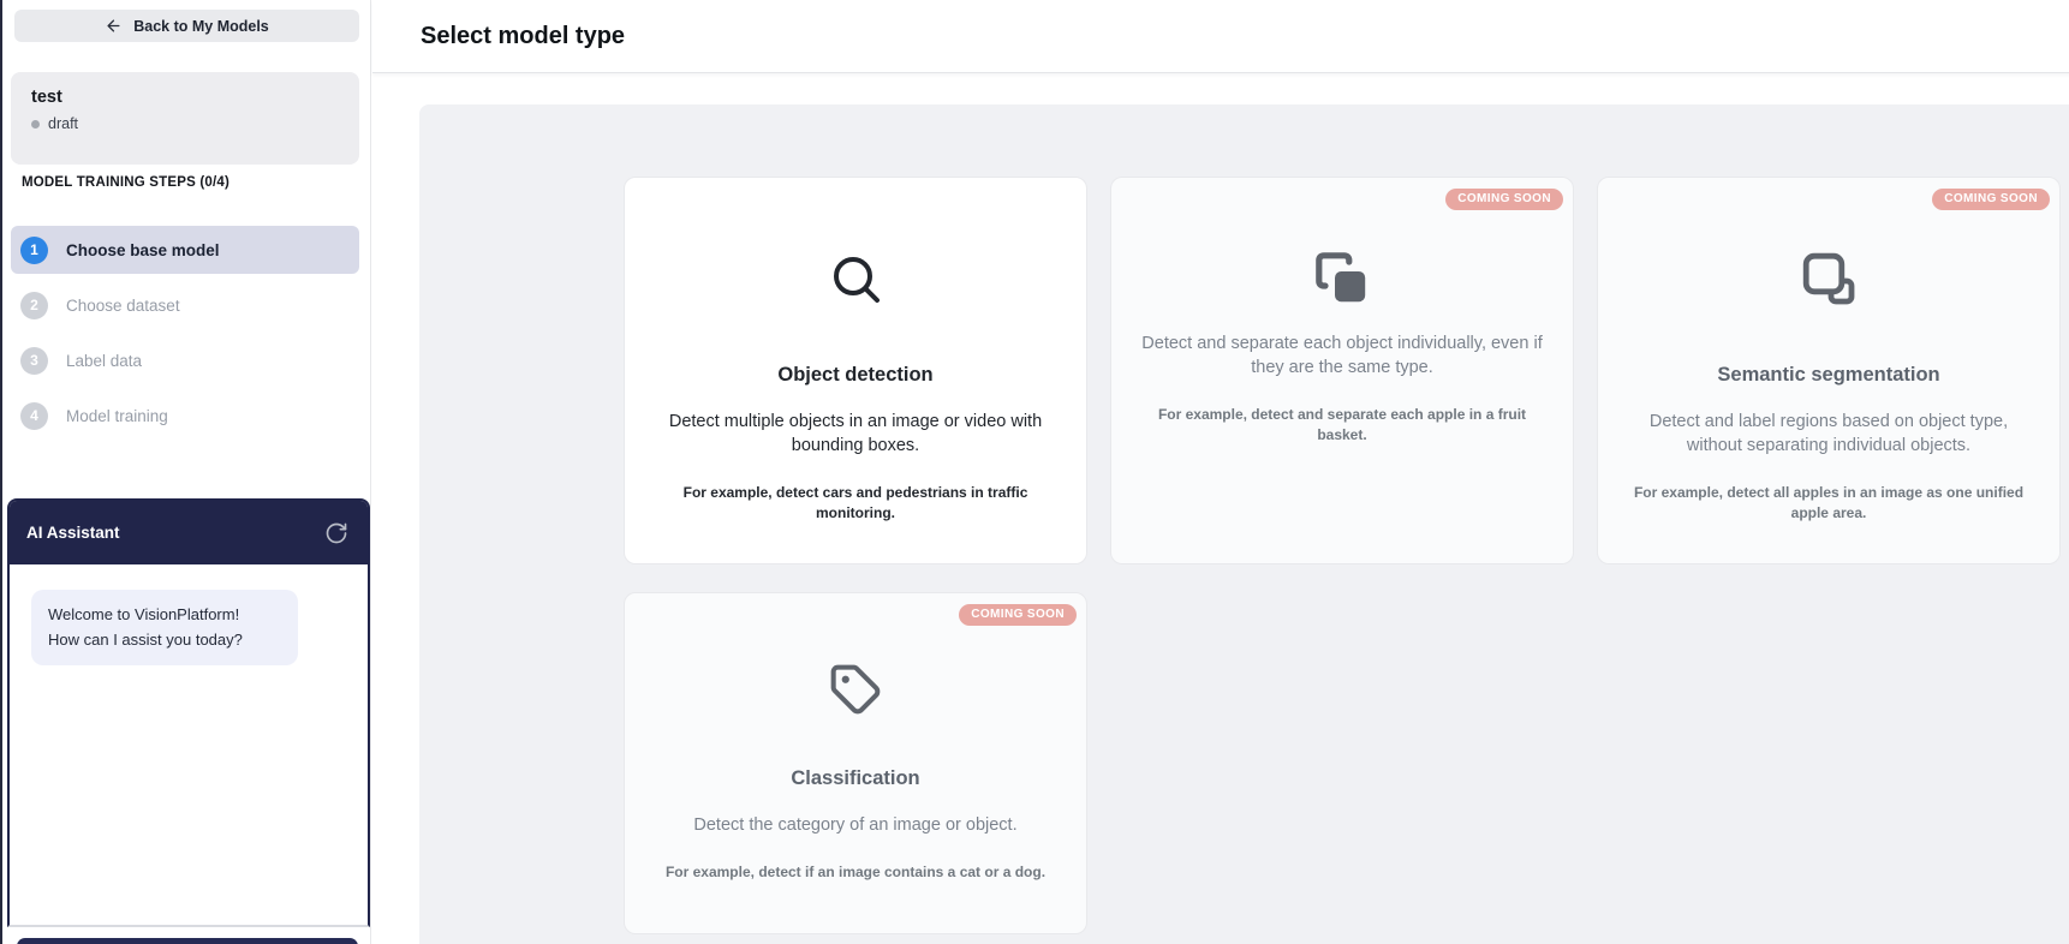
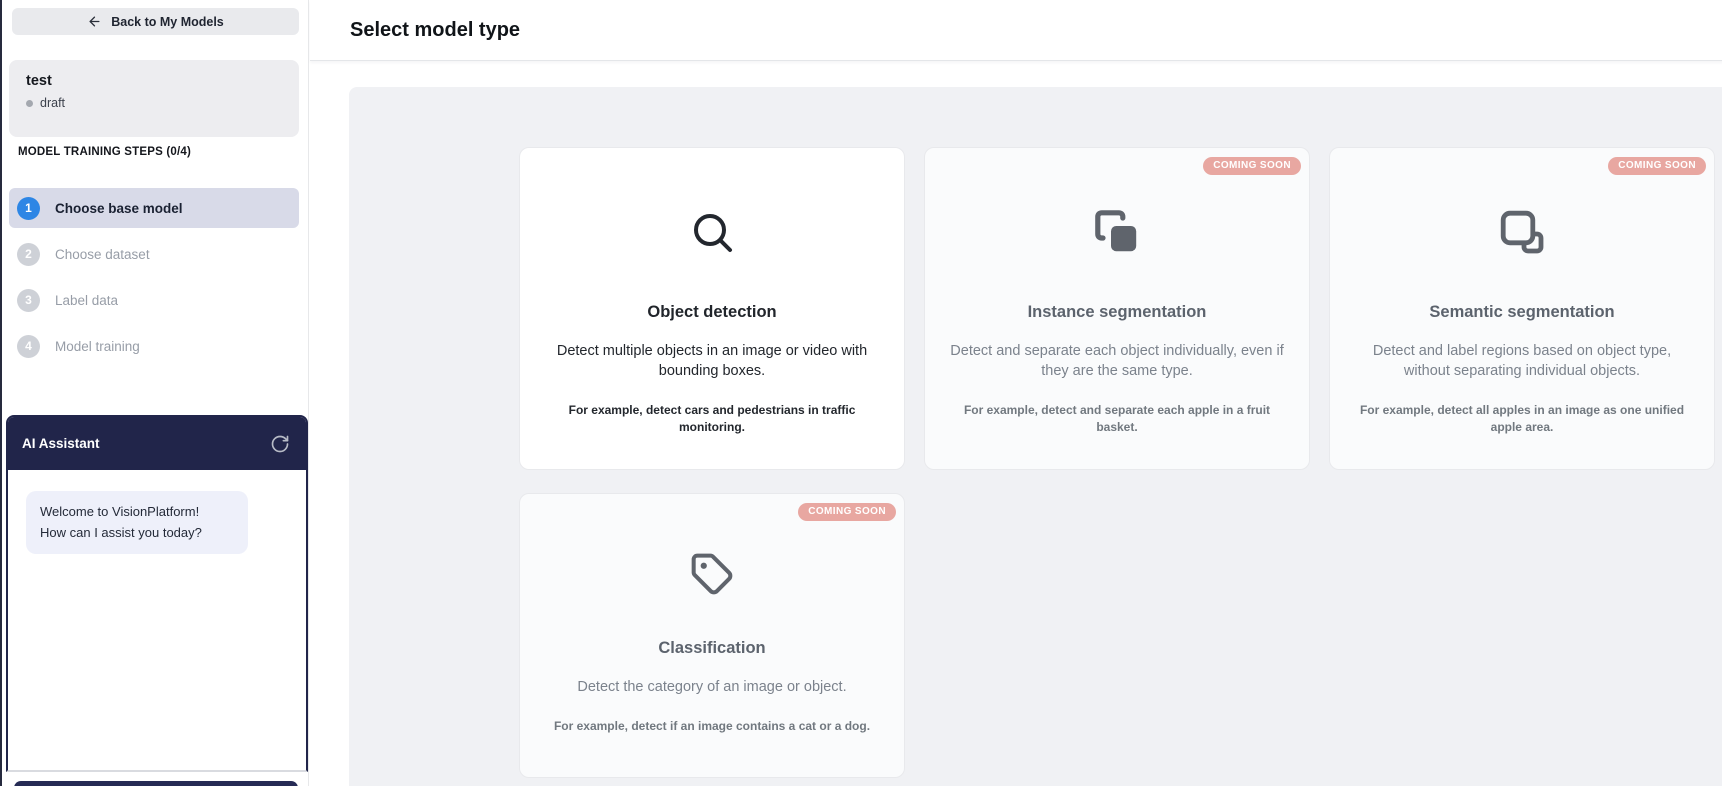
  Back to My Models
  test
  draft
  MODEL TRAINING STEPS (0/4)
  1
  Choose base model
  2
  Choose dataset
  3
  Label data
  4
  Model training
  AI Assistant
  Welcome to VisionPlatform!
  How can I assist you today?
  Select model type
  Object detection
  Detect multiple objects in an image or video with bounding boxes.
  For example, detect cars and pedestrians in traffic monitoring.
  COMING SOON
+ Instance segmentation
  Detect and separate each object individually, even if they are the same type.
  For example, detect and separate each apple in a fruit basket.
  COMING SOON
  Semantic segmentation
  Detect and label regions based on object type, without separating individual objects.
  For example, detect all apples in an image as one unified apple area.
  COMING SOON
  Classification
  Detect the category of an image or object.
  For example, detect if an image contains a cat or a dog.
